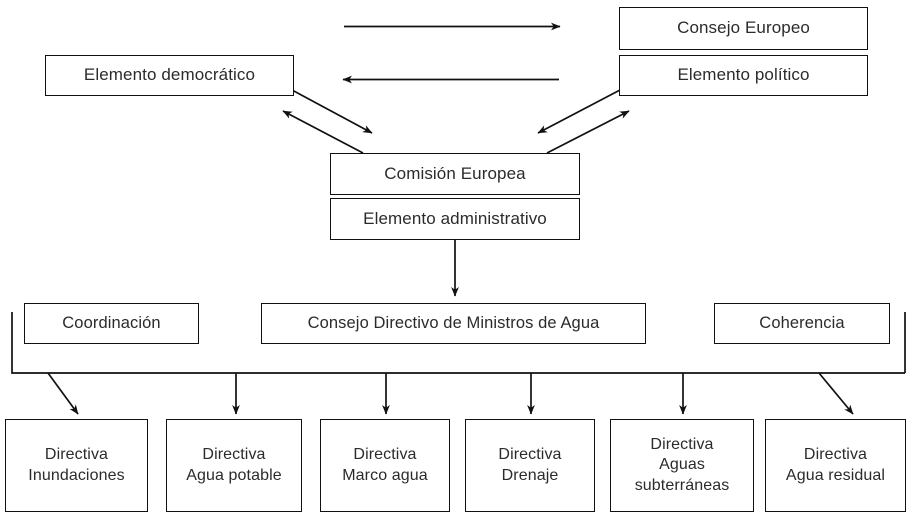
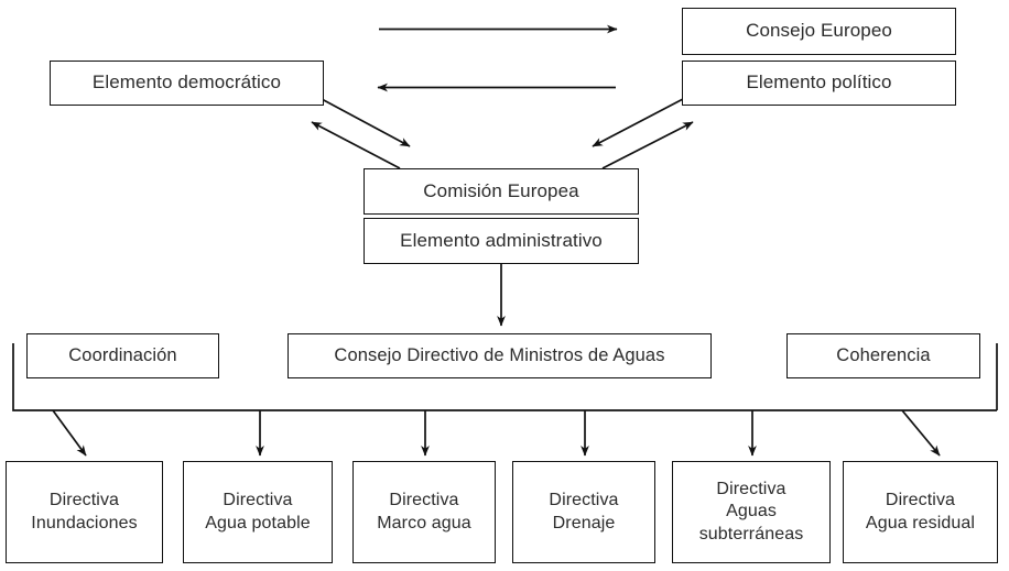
  Elemento democrático
  Consejo Europeo
  Elemento político
  Comisión Europea
  Elemento administrativo
  Coordinación
- Consejo Directivo de Ministros de Agua
+ Consejo Directivo de Ministros de Aguas
  Coherencia
  Directiva
  Inundaciones
  Directiva
  Agua potable
  Directiva
  Marco agua
  Directiva
  Drenaje
  Directiva
  Aguas
  subterráneas
  Directiva
  Agua residual
